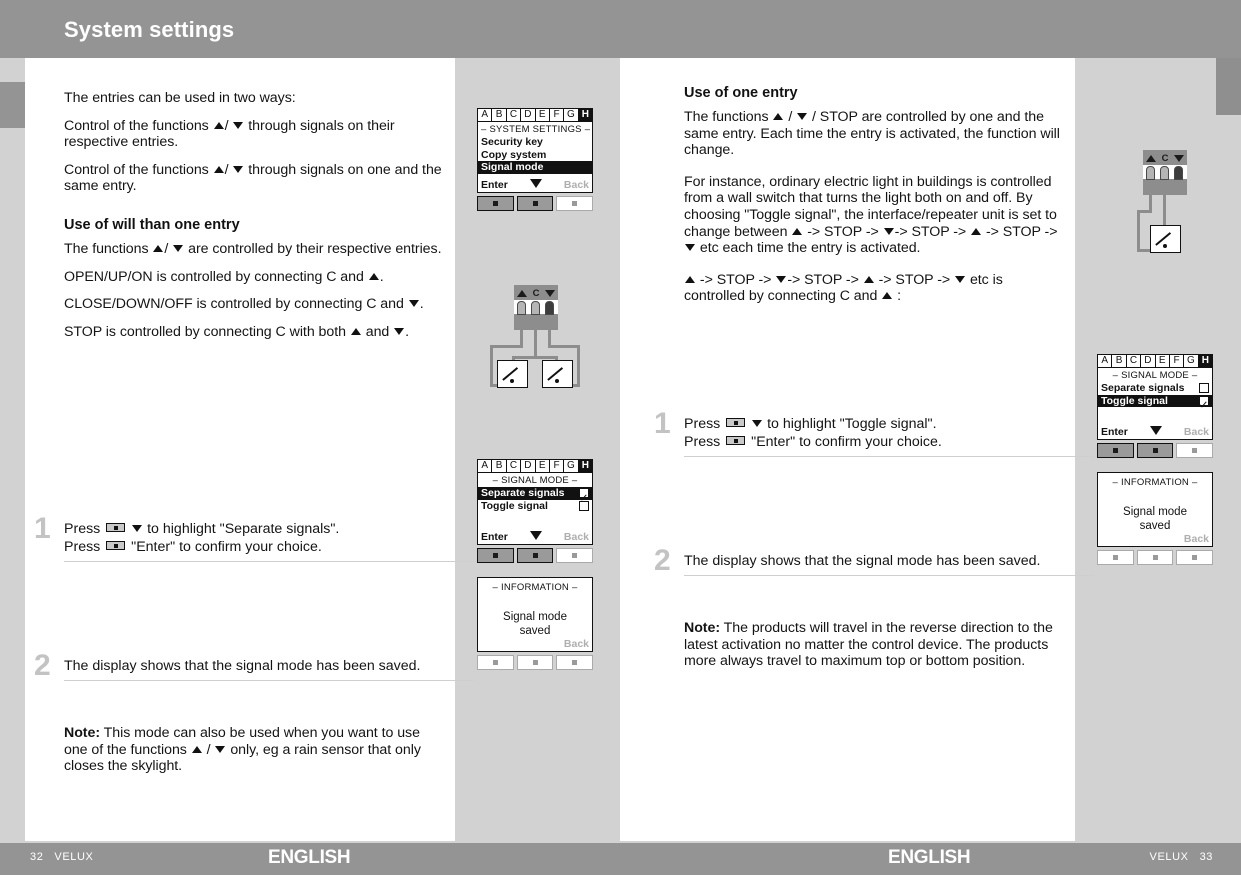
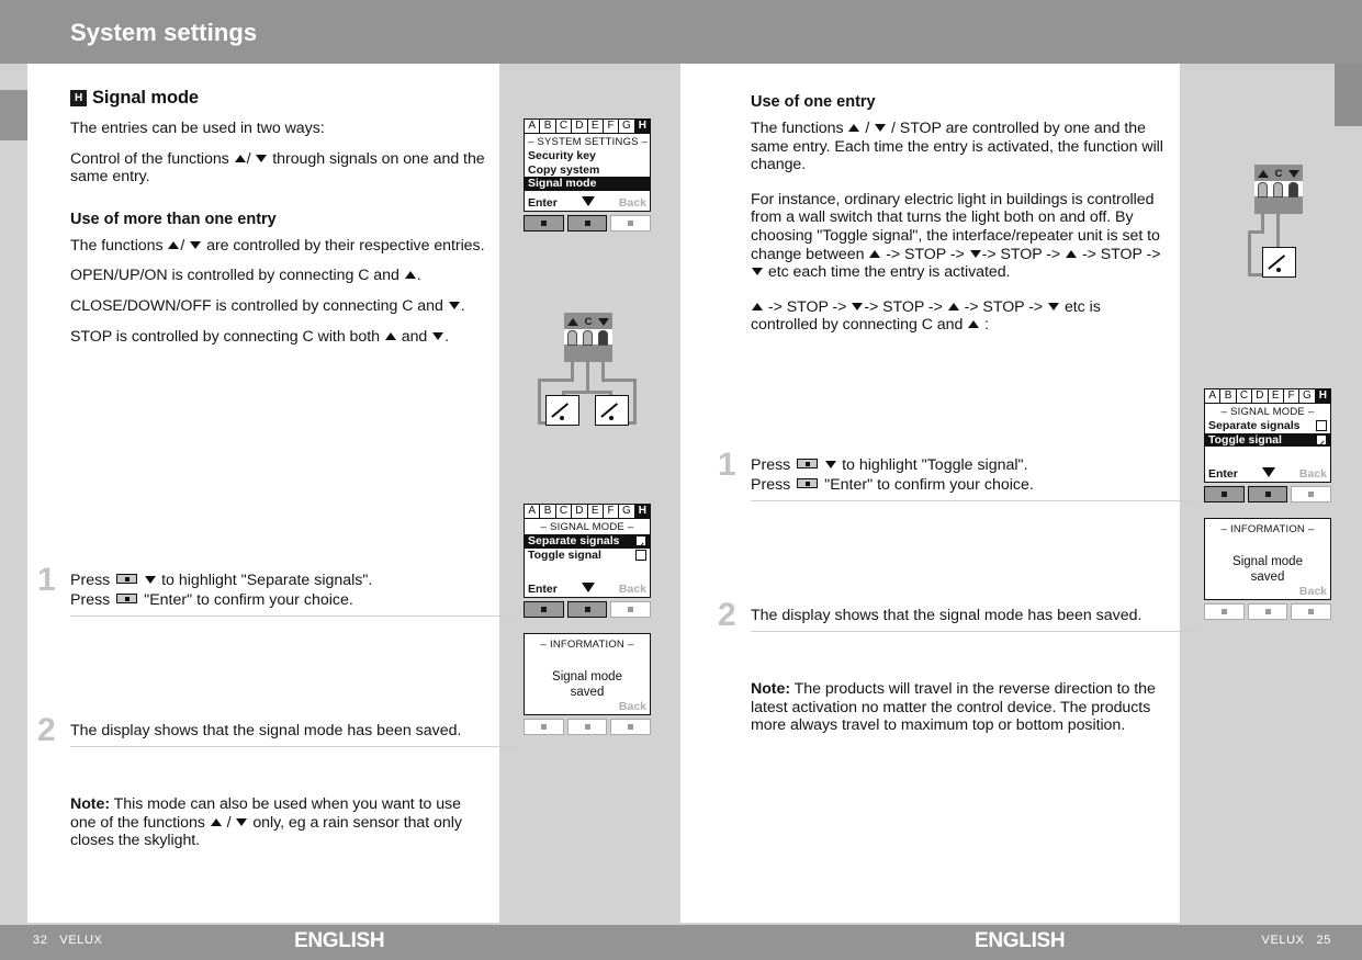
  System settings
+ H Signal mode
  The entries can be used in two ways:
- Control of the functions / through signals on their respective entries.
  Control of the functions / through signals on one and the same entry.
- Use of will than one entry
+ Use of more than one entry
  The functions / are controlled by their respective entries.
  OPEN/UP/ON is controlled by connecting C and .
  CLOSE/DOWN/OFF is controlled by connecting C and .
  STOP is controlled by connecting C with both and .
  1
  Press to highlight "Separate signals".
  Press "Enter" to confirm your choice.
  2
  The display shows that the signal mode has been saved.
  Note: This mode can also be used when you want to use one of the functions / only, eg a rain sensor that only closes the skylight.
  Use of one entry
  The functions / / STOP are controlled by one and the same entry. Each time the entry is activated, the function will change.
  For instance, ordinary electric light in buildings is controlled from a wall switch that turns the light both on and off. By choosing "Toggle signal", the interface/repeater unit is set to change between -> STOP -> -> STOP -> -> STOP -> etc each time the entry is activated.
  -> STOP -> -> STOP -> -> STOP -> etc is controlled by connecting C and :
  1
  Press to highlight "Toggle signal".
  Press "Enter" to confirm your choice.
  2
  The display shows that the signal mode has been saved.
  Note: The products will travel in the reverse direction to the latest activation no matter the control device. The products more always travel to maximum top or bottom position.
  A
  B
  C
  D
  E
  F
  G
  H
  – SYSTEM SETTINGS –
  Security key
  Copy system
  Signal mode
  Enter
  Back
  C
  A
  B
  C
  D
  E
  F
  G
  H
  – SIGNAL MODE –
  Separate signals
  Toggle signal
  Enter
  Back
  – INFORMATION –
  Signal mode
  saved
  Back
  C
  A
  B
  C
  D
  E
  F
  G
  H
  – SIGNAL MODE –
  Separate signals
  Toggle signal
  Enter
  Back
  – INFORMATION –
  Signal mode
  saved
  Back
  32 VELUX
  ENGLISH
  ENGLISH
- VELUX 33
+ VELUX 25
